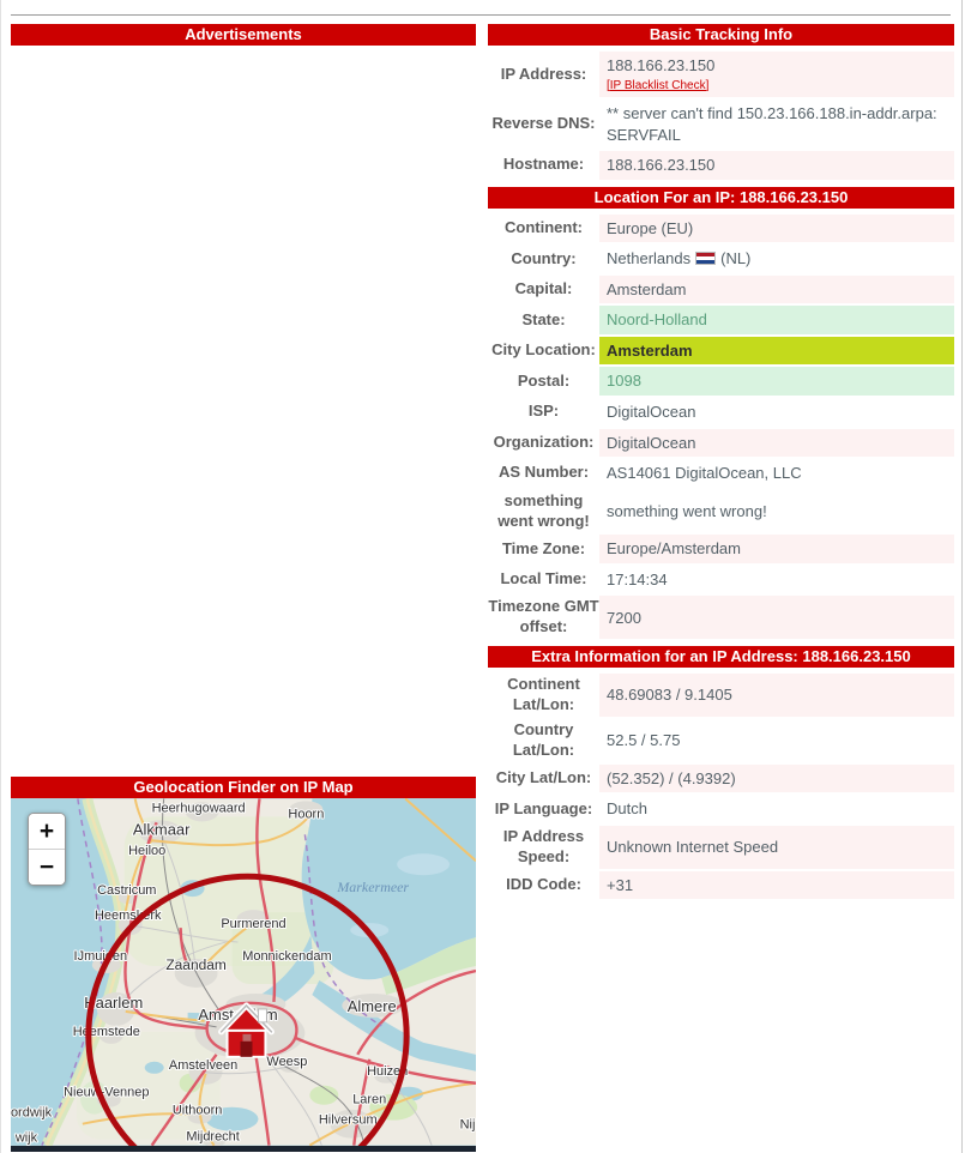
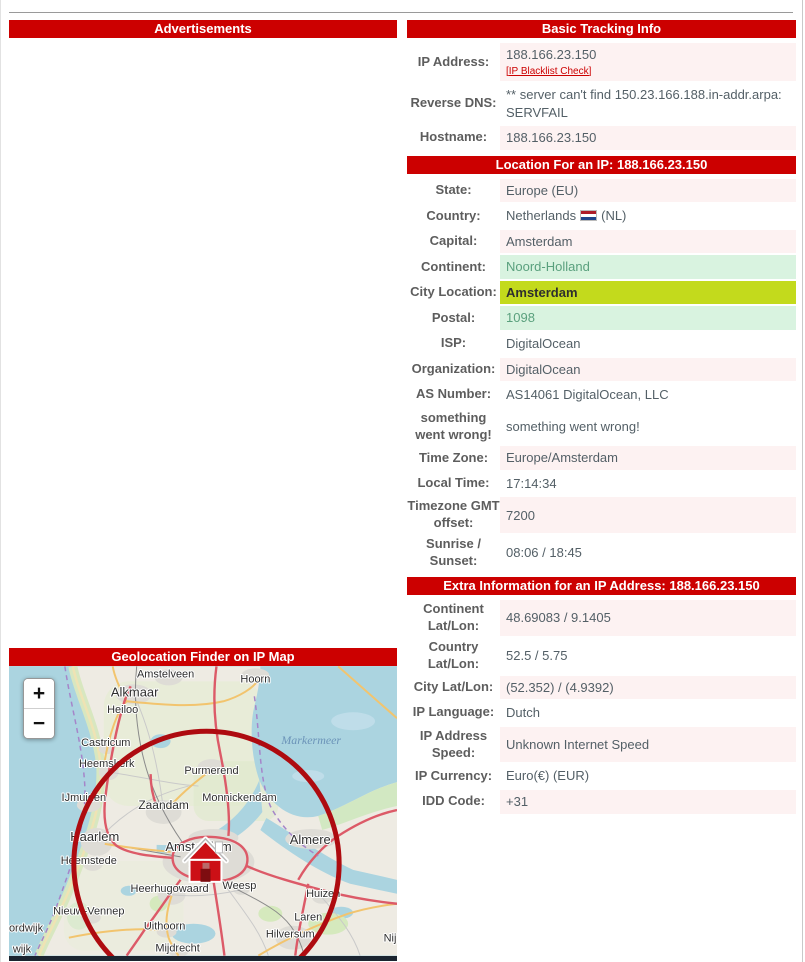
  Advertisements
  Geolocation Finder on IP Map
- Heerhugowaard
+ Amstelveen
  Hoorn
  Alkmaar
  Heiloo
  Castricum
  Heemsrk
  Purmerend
  IJmuien
  Monnickendam
  Zaandam
  aarlem
  Hemstede
  Almere
- Amstelveen
+ Heerhugowaard
  Weesp
  Huize
  NieuwVennep
  Laren
  ordwijk
  Uithoorn
  Hilversum
  wijk
  Mijdrecht
  Nij
  Markermeer
  +
  −
  Basic Tracking Info
  IP Address:
  188.166.23.150
  [IP Blacklist Check]
  Reverse DNS:
  ** server can't find 150.23.166.188.in-addr.arpa: SERVFAIL
  Hostname:
  188.166.23.150
  Location For an IP: 188.166.23.150
- Continent:
+ State:
  Europe (EU)
  Country:
  Netherlands (NL)
  Capital:
  Amsterdam
- State:
+ Continent:
  Noord-Holland
  City Location:
  Amsterdam
  Postal:
  1098
  ISP:
  DigitalOcean
  Organization:
  DigitalOcean
  AS Number:
  AS14061 DigitalOcean, LLC
  something went wrong!
  something went wrong!
  Time Zone:
  Europe/Amsterdam
  Local Time:
  17:14:34
  Timezone GMT offset:
  7200
+ Sunrise / Sunset:
+ 08:06 / 18:45
  Extra Information for an IP Address: 188.166.23.150
  Continent Lat/Lon:
  48.69083 / 9.1405
  Country Lat/Lon:
  52.5 / 5.75
  City Lat/Lon:
  (52.352) / (4.9392)
  IP Language:
  Dutch
  IP Address Speed:
  Unknown Internet Speed
+ IP Currency:
+ Euro(€) (EUR)
  IDD Code:
  +31
